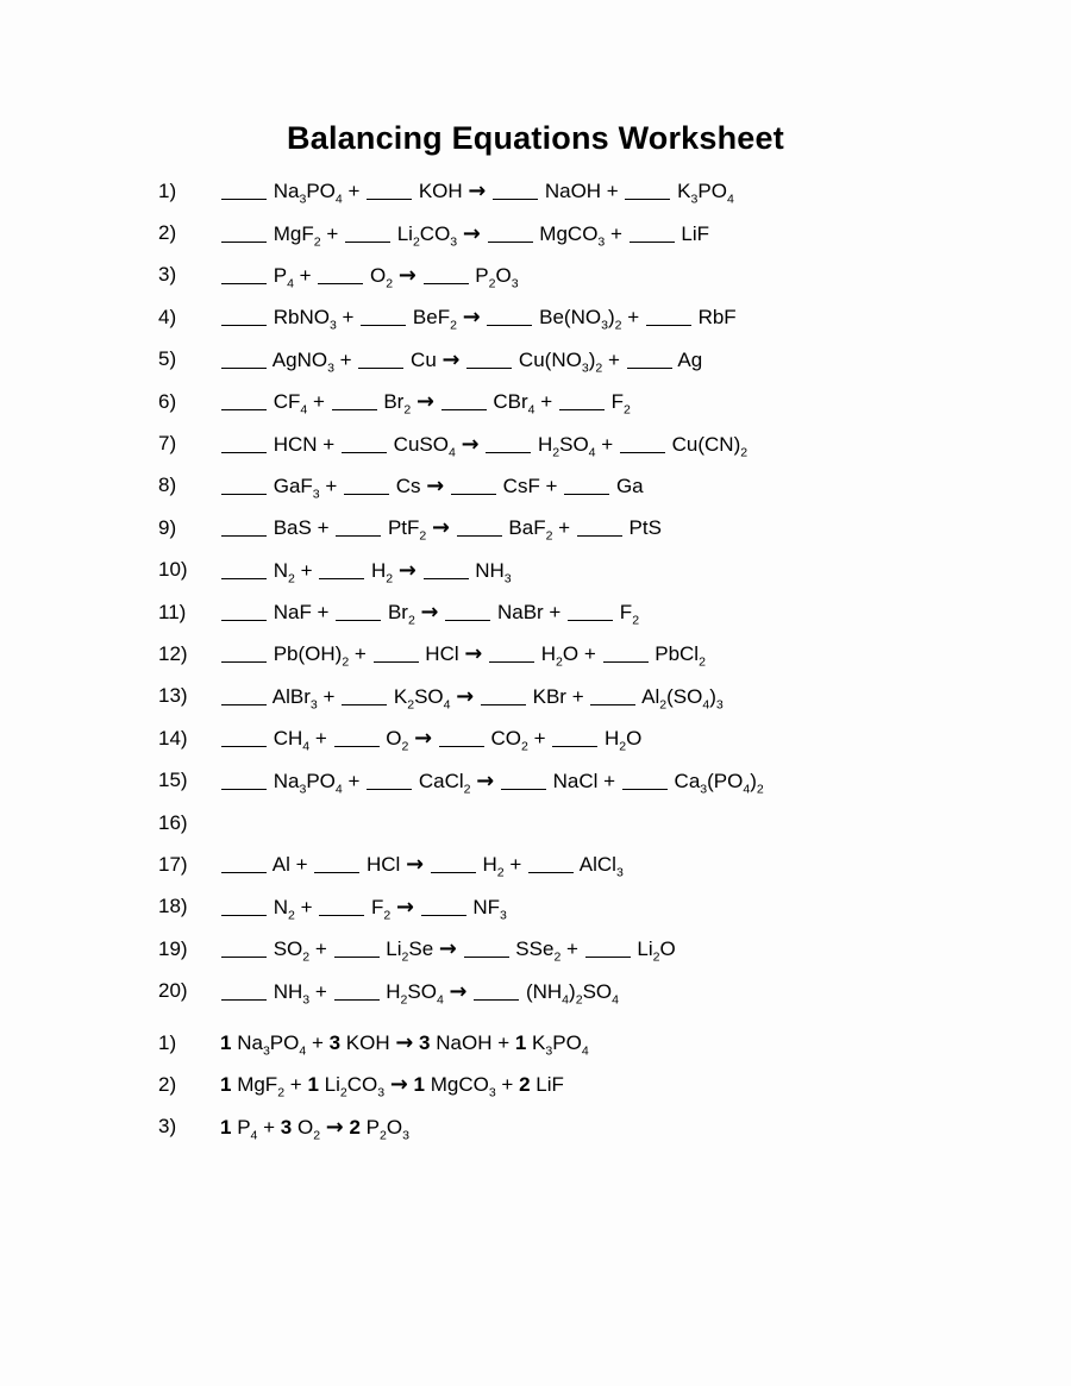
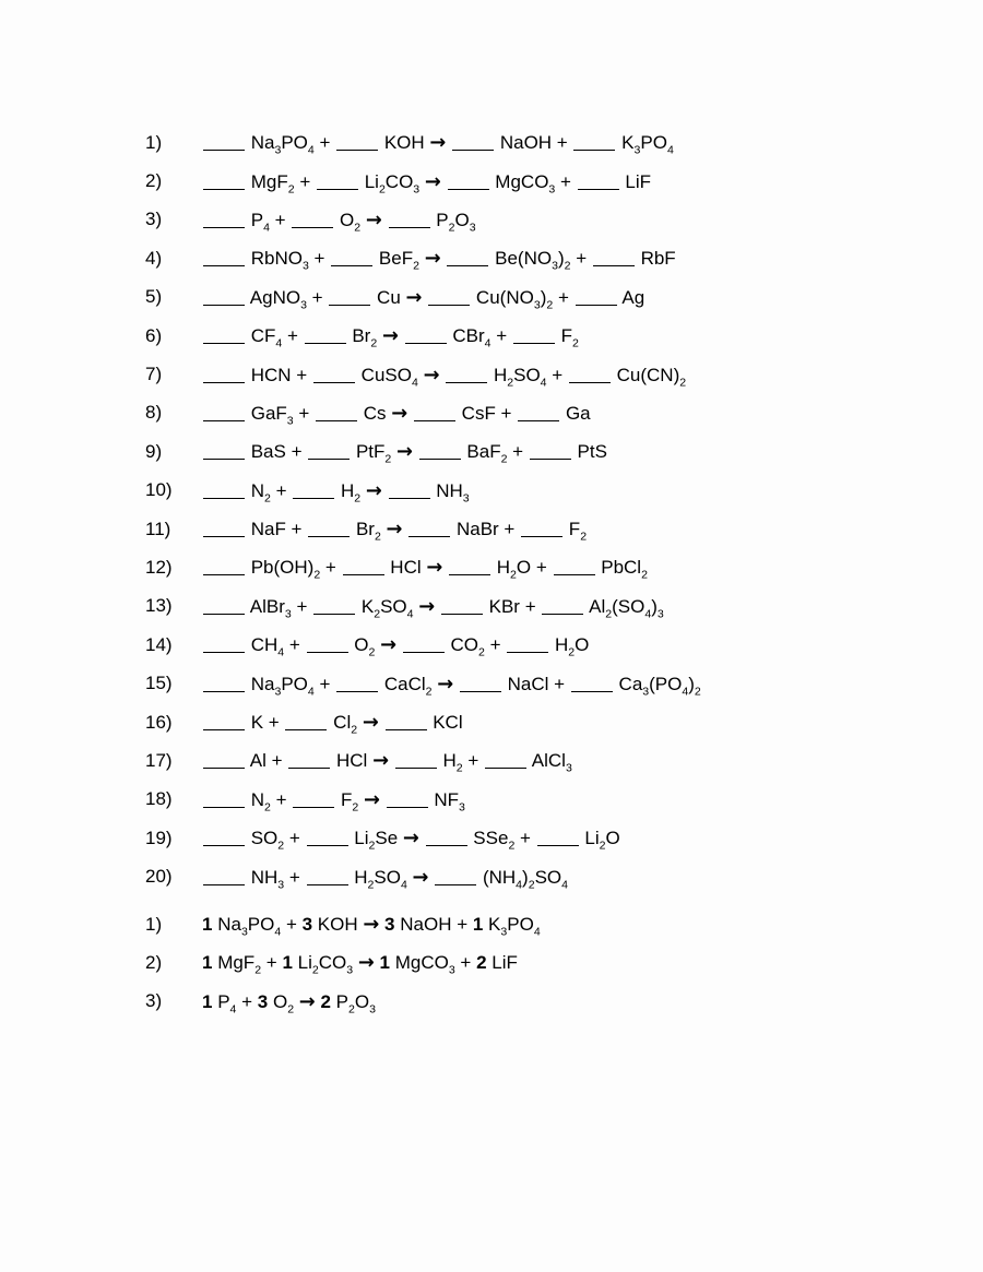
- Balancing Equations Worksheet
  1)
  Na3PO4 + KOH → NaOH + K3PO4
  2)
  MgF2 + Li2CO3 → MgCO3 + LiF
  3)
  P4 + O2 → P2O3
  4)
  RbNO3 + BeF2 → Be(NO3)2 + RbF
  5)
  AgNO3 + Cu → Cu(NO3)2 + Ag
  6)
  CF4 + Br2 → CBr4 + F2
  7)
  HCN + CuSO4 → H2SO4 + Cu(CN)2
  8)
  GaF3 + Cs → CsF + Ga
  9)
  BaS + PtF2 → BaF2 + PtS
  10)
  N2 + H2 → NH3
  11)
  NaF + Br2 → NaBr + F2
  12)
  Pb(OH)2 + HCl → H2O + PbCl2
  13)
  AlBr3 + K2SO4 → KBr + Al2(SO4)3
  14)
  CH4 + O2 → CO2 + H2O
  15)
  Na3PO4 + CaCl2 → NaCl + Ca3(PO4)2
  16)
+ K + Cl2 → KCl
  17)
  Al + HCl → H2 + AlCl3
  18)
  N2 + F2 → NF3
  19)
  SO2 + Li2Se → SSe2 + Li2O
  20)
  NH3 + H2SO4 → (NH4)2SO4
  1)
  1 Na3PO4 + 3 KOH → 3 NaOH + 1 K3PO4
  2)
  1 MgF2 + 1 Li2CO3 → 1 MgCO3 + 2 LiF
  3)
  1 P4 + 3 O2 → 2 P2O3
